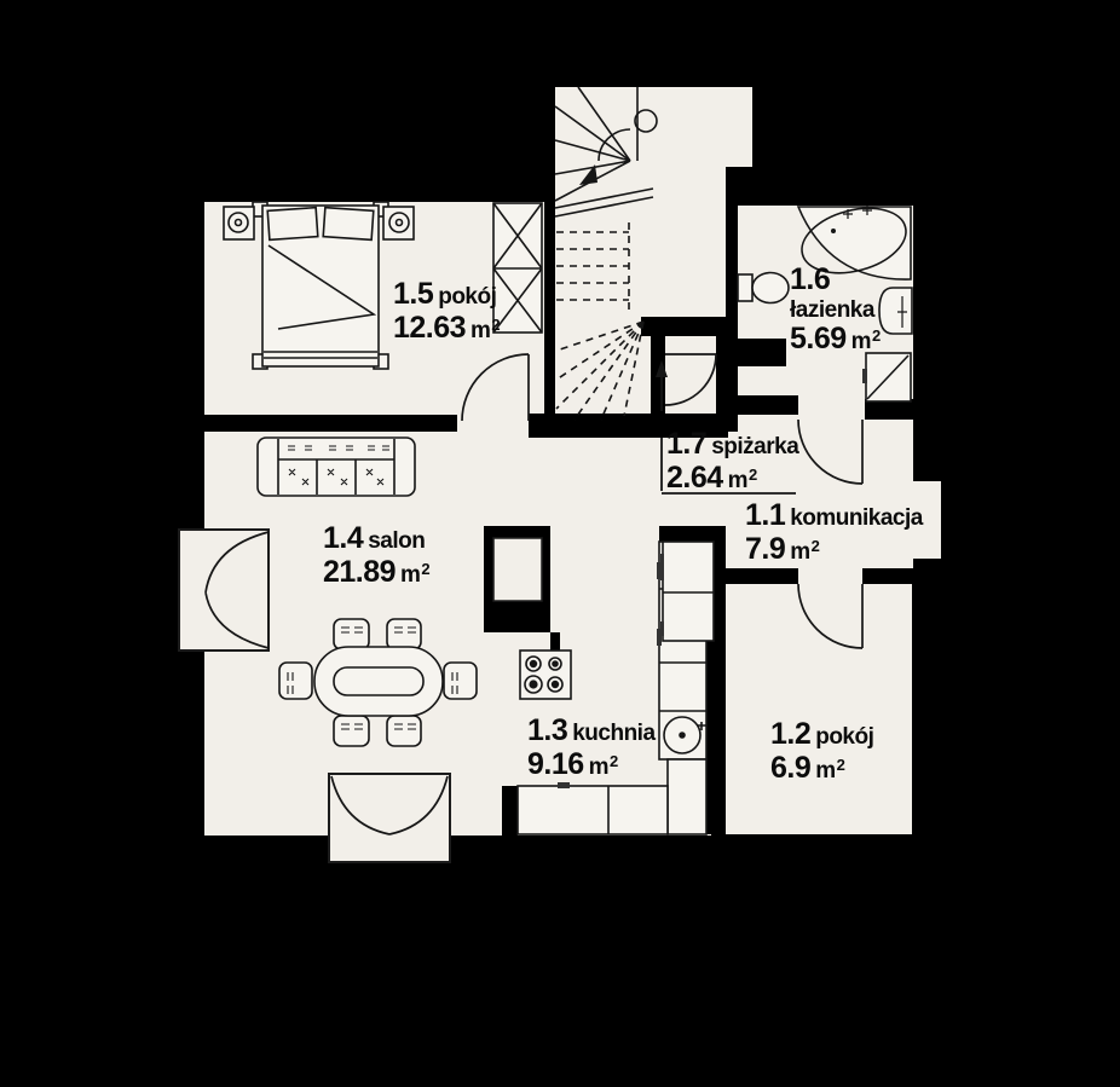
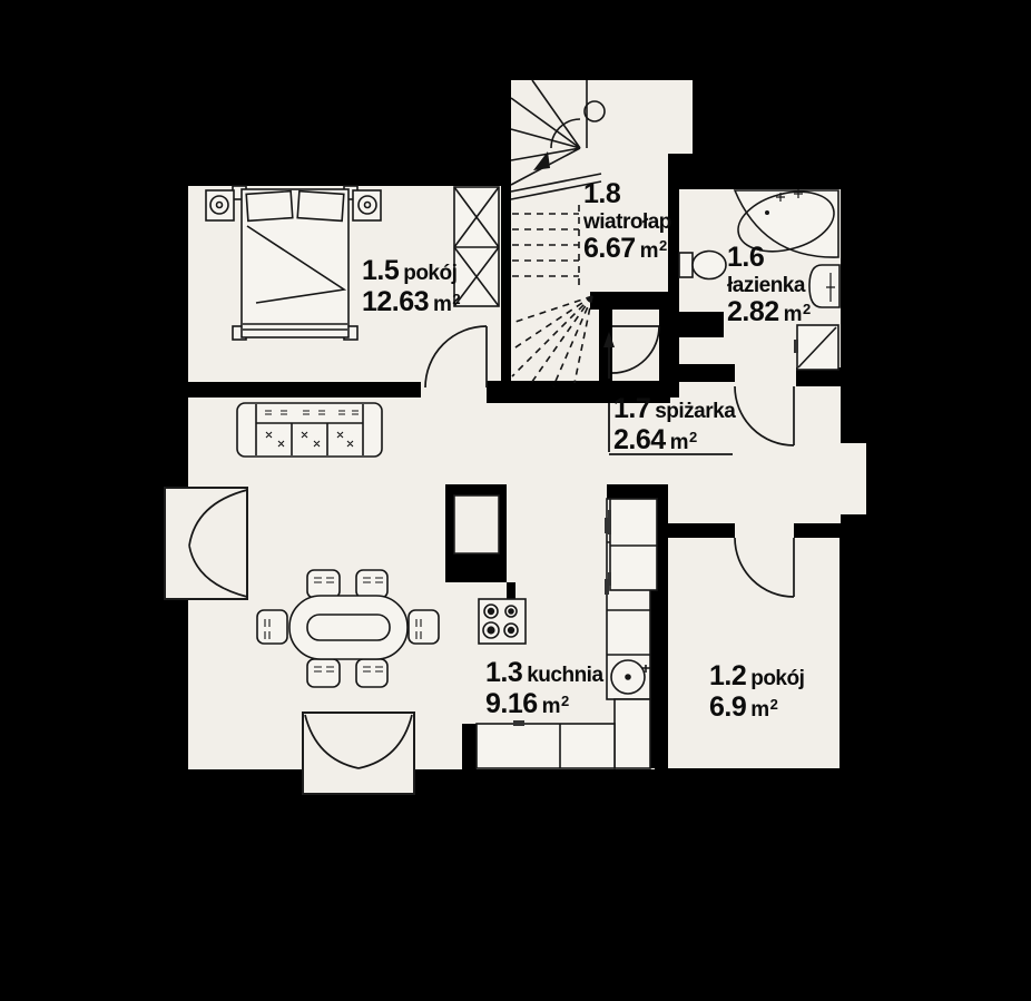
- 1.1 komunikacja
- 7.9 m2
  1.2 pokój
  6.9 m2
  1.3 kuchnia
  9.16 m2
- 1.4 salon
- 21.89 m2
  1.5 pokój
  12.63 m2
  1.6
  łazienka
- 5.69 m2
+ 2.82 m2
  1.7 spiżarka
  2.64 m2
+ 1.8
+ wiatrołap
+ 6.67 m2
